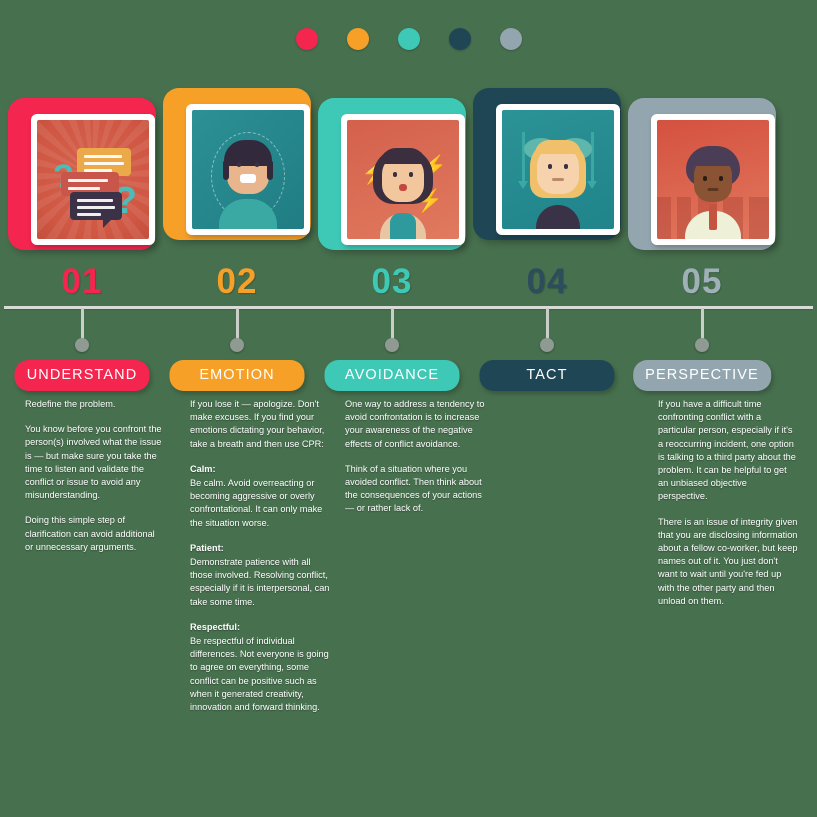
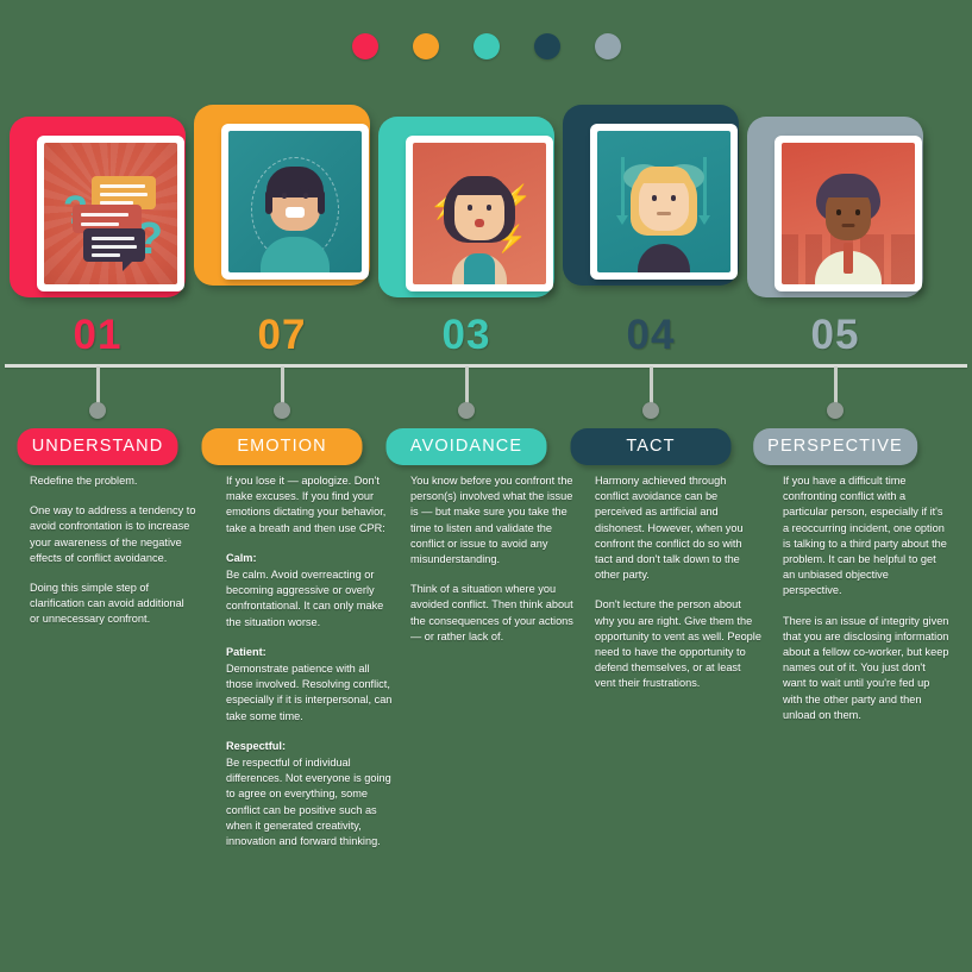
  ?
  ⚡
  ⚡
  01
  UNDERSTAND
- 02
+ 07
  EMOTION
  03
  AVOIDANCE
  04
  TACT
  05
  PERSPECTIVE
  Redefine the problem.
- You know before you confront the person(s) involved what the issue is — but make sure you take the time to listen and validate the conflict or issue to avoid any misunderstanding.
+ One way to address a tendency to avoid confrontation is to increase your awareness of the negative effects of conflict avoidance.
- Doing this simple step of clarification can avoid additional or unnecessary arguments.
+ Doing this simple step of clarification can avoid additional or unnecessary confront.
  If you lose it — apologize. Don't make excuses. If you find your emotions dictating your behavior, take a breath and then use CPR:
  Calm:
  Be calm. Avoid overreacting or becoming aggressive or overly confrontational. It can only make the situation worse.
  Patient:
  Demonstrate patience with all those involved. Resolving conflict, especially if it is interpersonal, can take some time.
  Respectful:
  Be respectful of individual differences. Not everyone is going to agree on everything, some conflict can be positive such as when it generated creativity, innovation and forward thinking.
- One way to address a tendency to avoid confrontation is to increase your awareness of the negative effects of conflict avoidance.
+ You know before you confront the person(s) involved what the issue is — but make sure you take the time to listen and validate the conflict or issue to avoid any misunderstanding.
  Think of a situation where you avoided conflict. Then think about the consequences of your actions — or rather lack of.
+ Harmony achieved through conflict avoidance can be perceived as artificial and dishonest. However, when you confront the conflict do so with tact and don't talk down to the other party.
+ Don't lecture the person about why you are right. Give them the opportunity to vent as well. People need to have the opportunity to defend themselves, or at least vent their frustrations.
  If you have a difficult time confronting conflict with a particular person, especially if it's a reoccurring incident, one option is talking to a third party about the problem. It can be helpful to get an unbiased objective perspective.
  There is an issue of integrity given that you are disclosing information about a fellow co-worker, but keep names out of it. You just don't want to wait until you're fed up with the other party and then unload on them.
